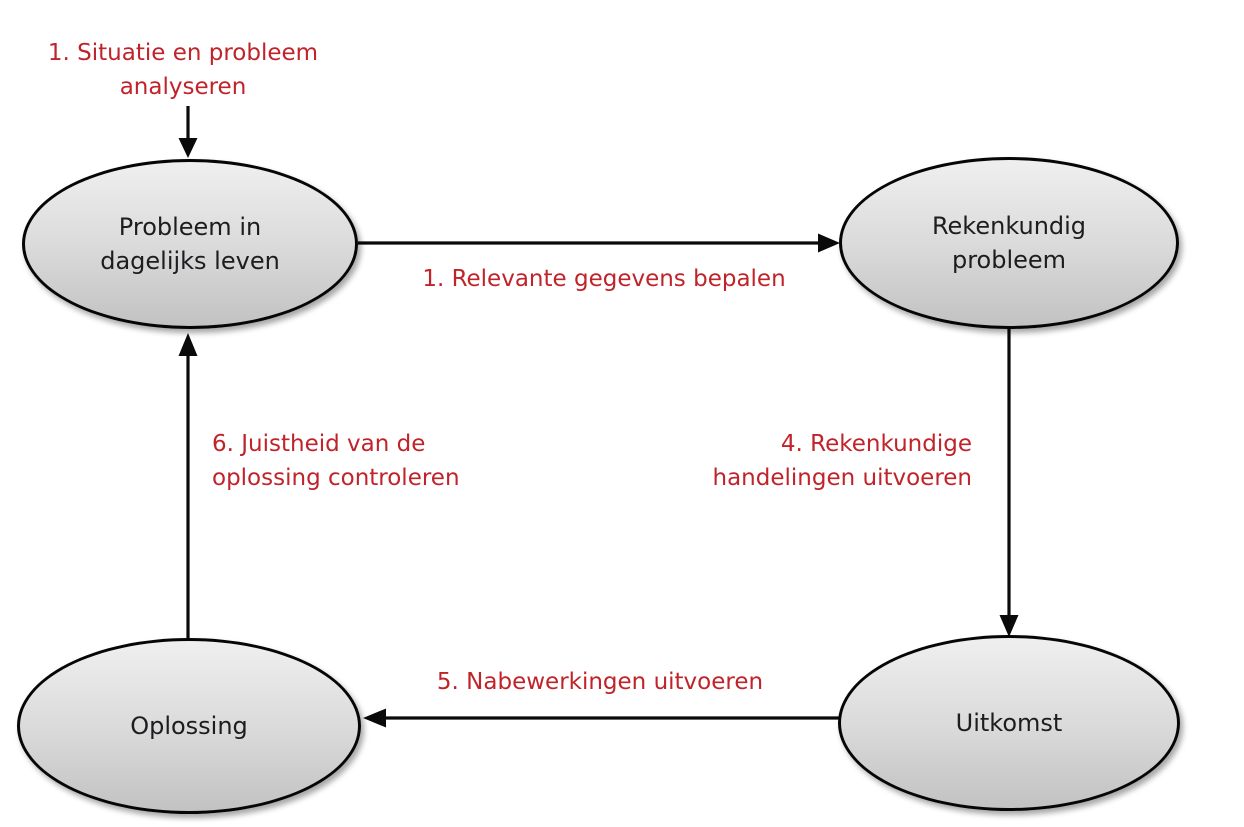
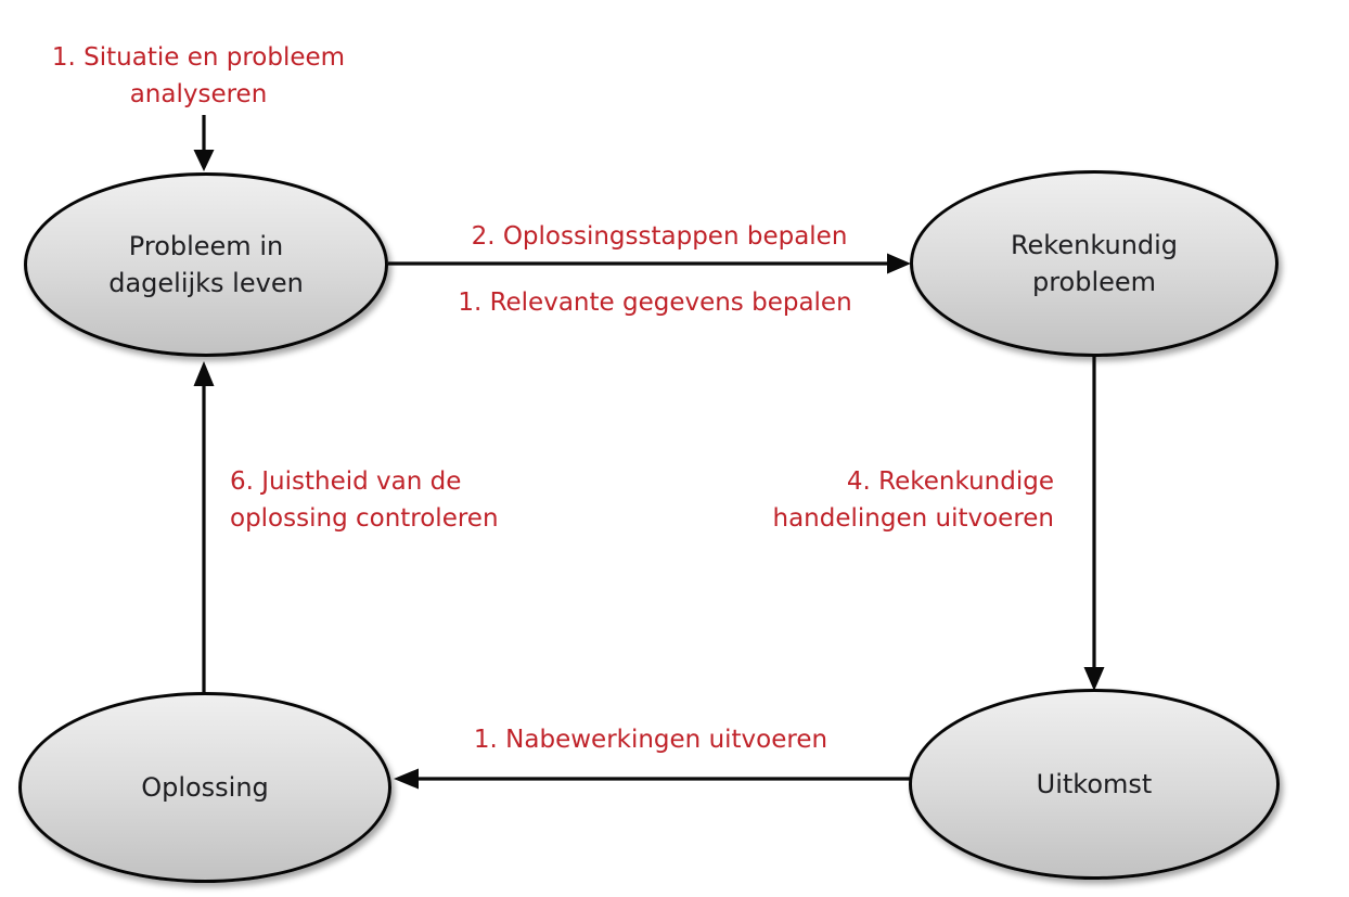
  Probleem in
  dagelijks leven
  Rekenkundig
  probleem
  Oplossing
  Uitkomst
  1. Situatie en probleem
  analyseren
+ 2. Oplossingsstappen bepalen
  1. Relevante gegevens bepalen
  4. Rekenkundige
  handelingen uitvoeren
- 5. Nabewerkingen uitvoeren
+ 1. Nabewerkingen uitvoeren
  6. Juistheid van de
  oplossing controleren
